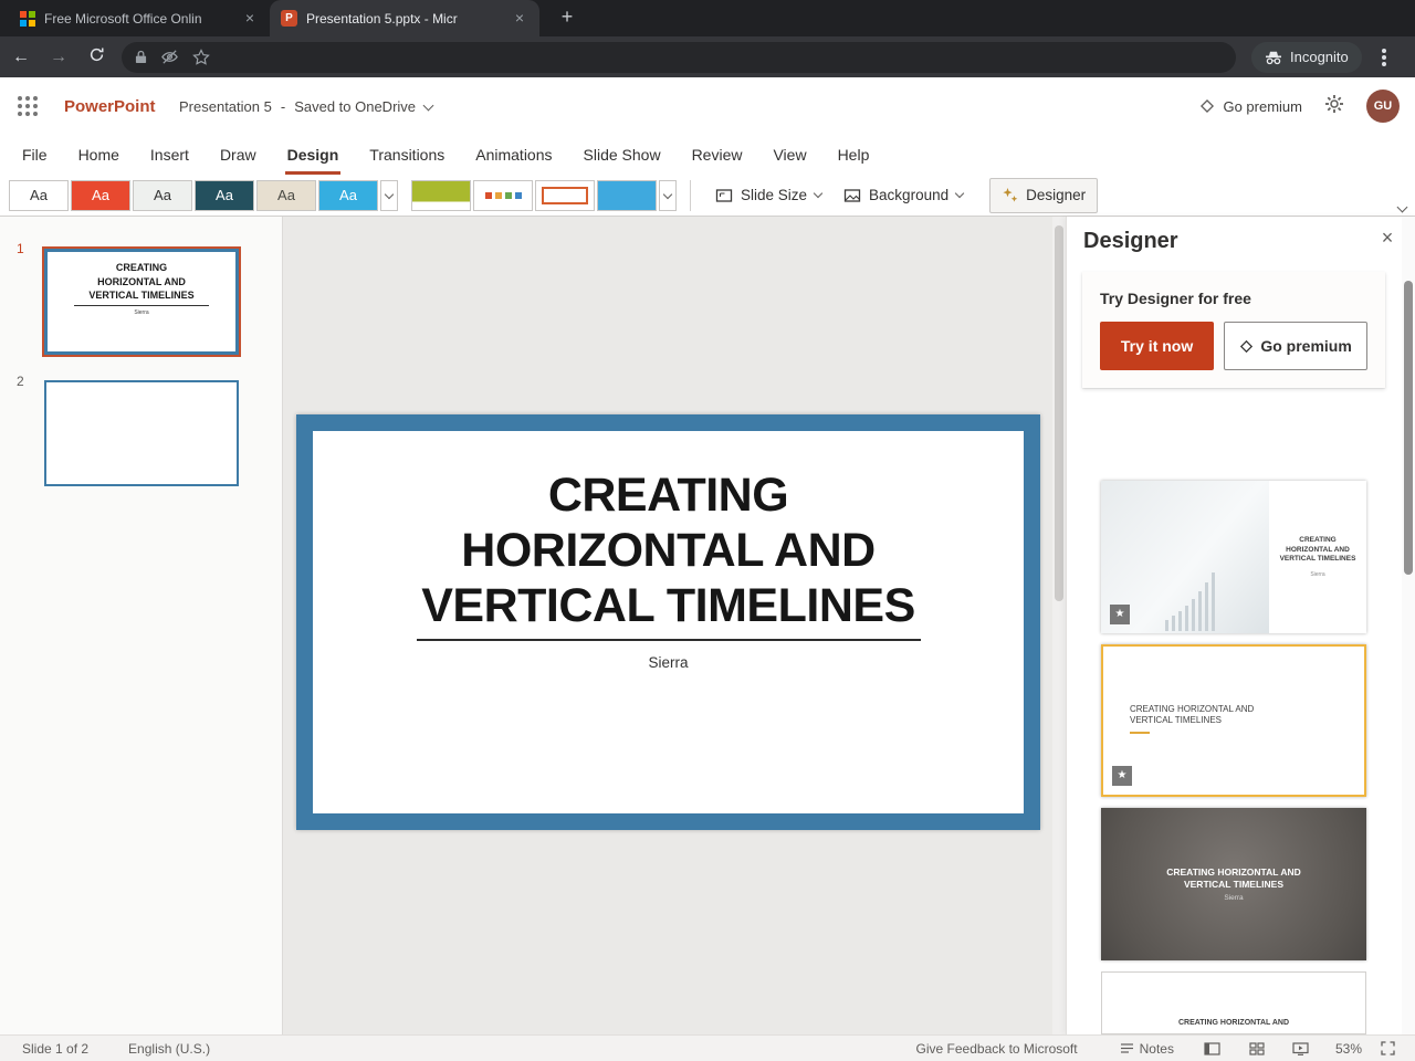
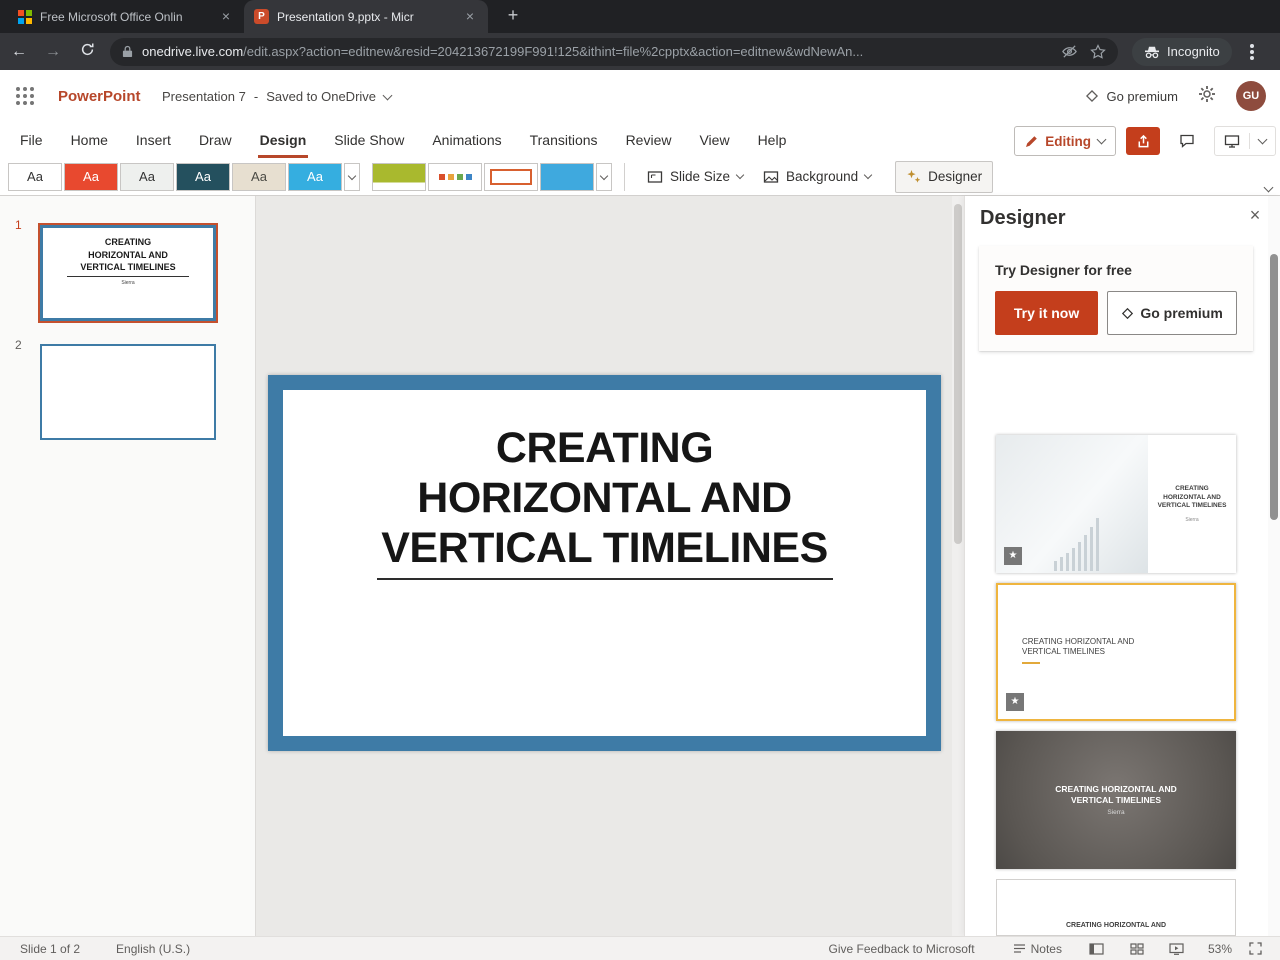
  Free Microsoft Office Onlin
  ×
  P
- Presentation 5.pptx - Micr
+ Presentation 9.pptx - Micr
  ×
  +
  ←
  →
+ onedrive.live.com/edit.aspx?action=editnew&resid=204213672199F991!125&ithint=file%2cpptx&action=editnew&wdNewAn...
  Incognito
  PowerPoint
- Presentation 5
+ Presentation 7
  -
  Saved to OneDrive
  Go premium
  GU
  File
  Home
  Insert
  Draw
  Design
- Transitions
+ Slide Show
  Animations
- Slide Show
+ Transitions
  Review
  View
  Help
+ Editing
  Aa
  Aa
  Aa
  Aa
  Aa
  Aa
  Slide Size
  Background
  Designer
  1
  CREATING
  HORIZONTAL AND
  VERTICAL TIMELINES
  2
  CREATING
  HORIZONTAL AND
  VERTICAL TIMELINES
- Sierra
  Designer
  ×
  Try Designer for free
  Try it now
  Go premium
  ★
  CREATING HORIZONTAL AND VERTICAL TIMELINES
  ★
  CREATING HORIZONTAL AND VERTICAL TIMELINES
  Slide 1 of 2
  English (U.S.)
  Give Feedback to Microsoft
  Notes
  53%
